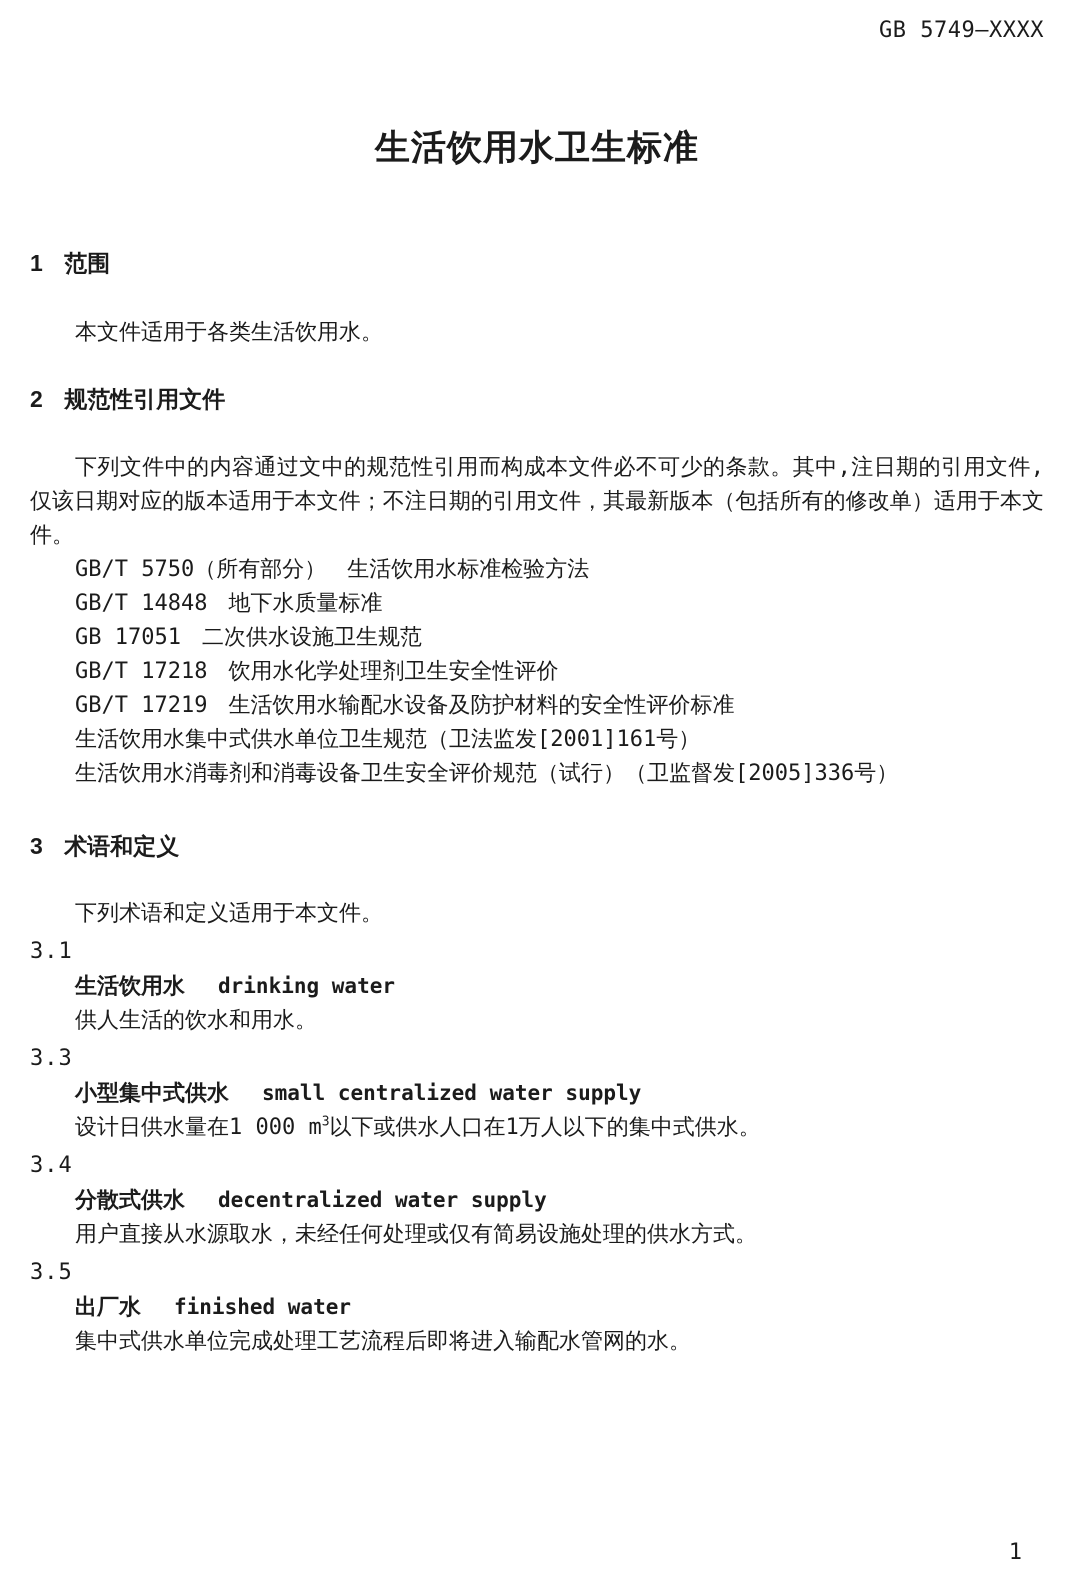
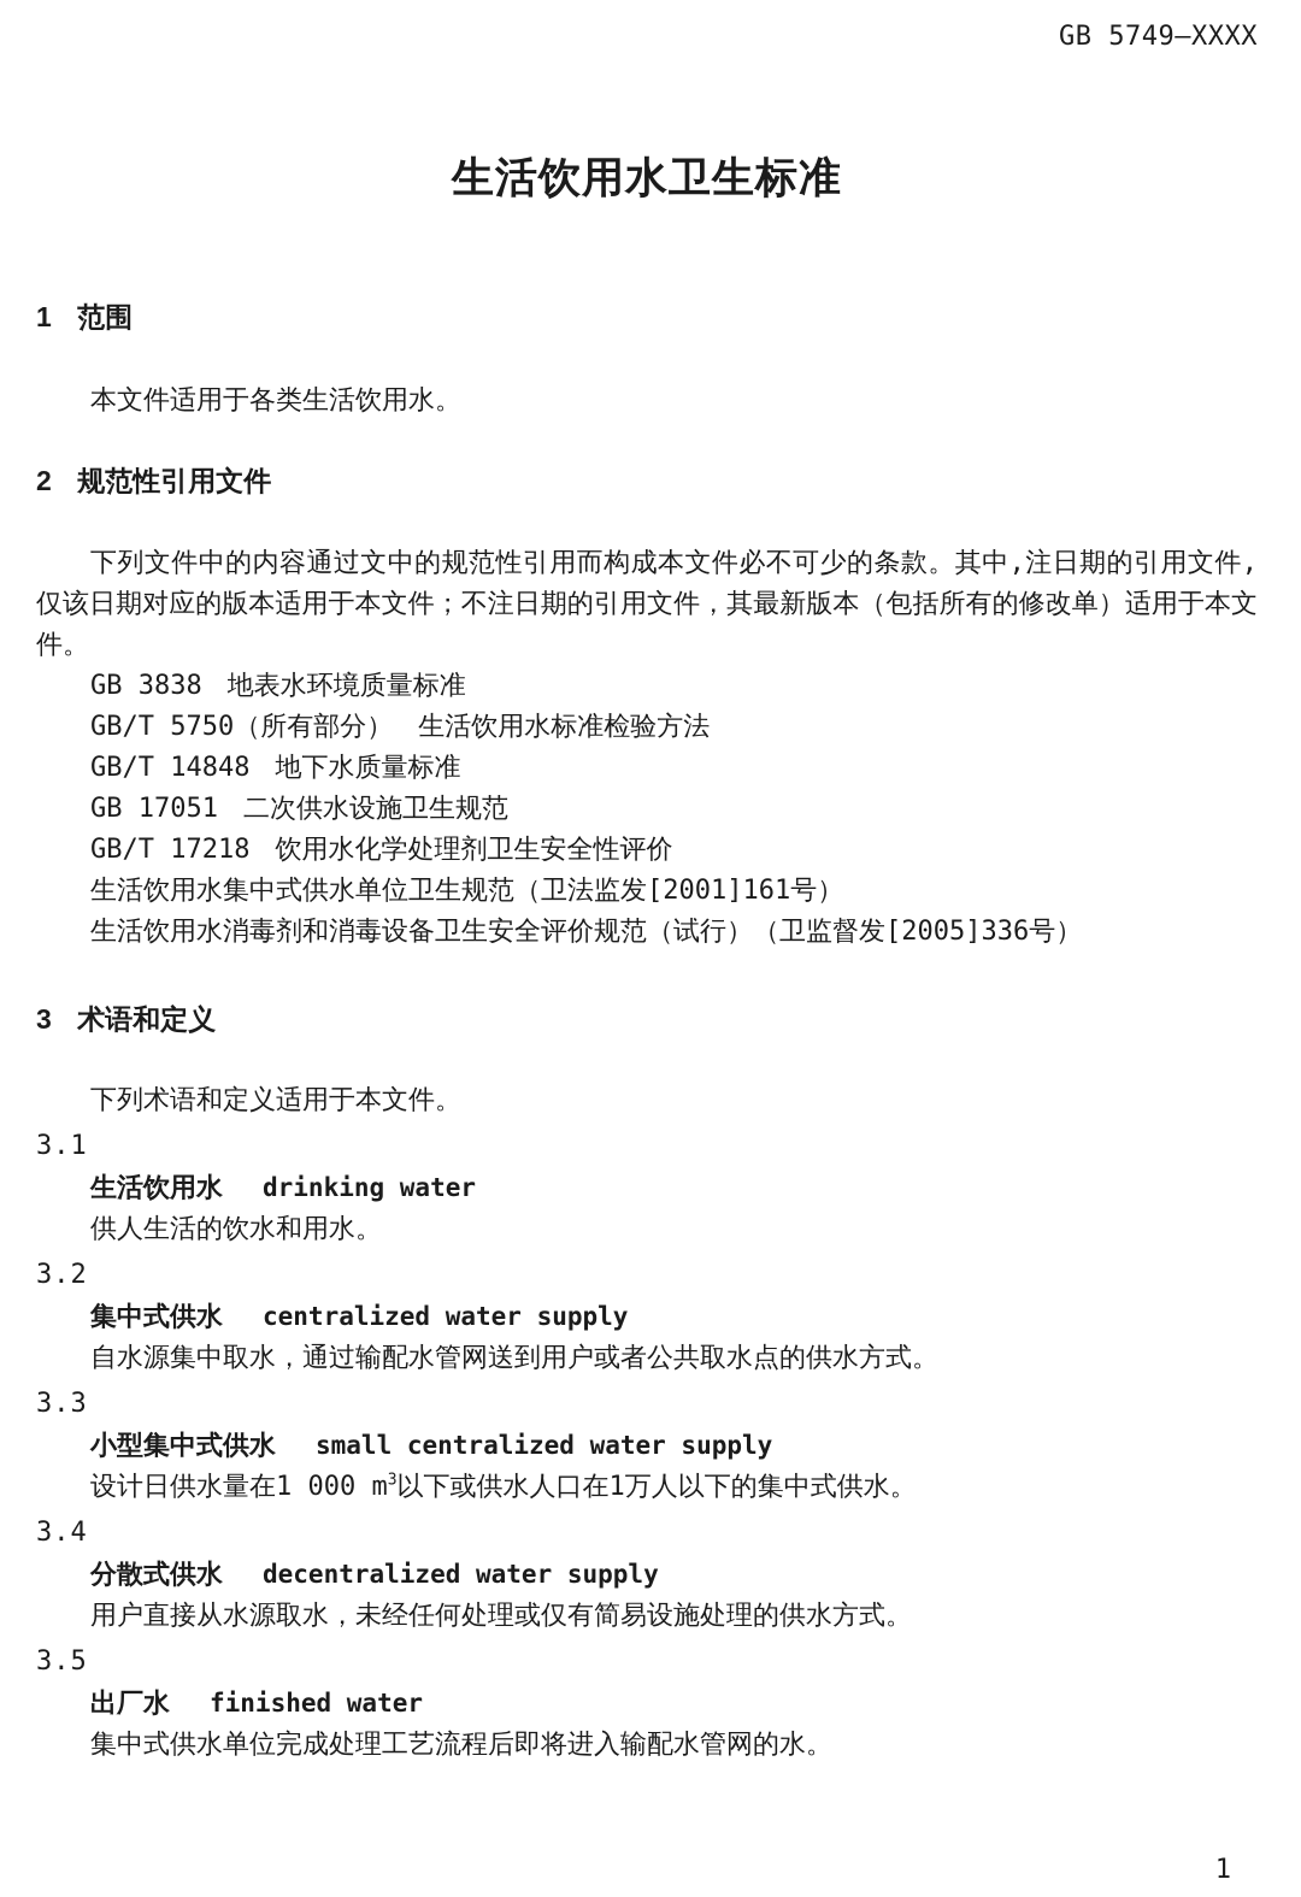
  GB 5749—XXXX
  生活饮用水卫生标准
  1 范围
  本文件适用于各类生活饮用水。
  2 规范性引用文件
  下列文件中的内容通过文中的规范性引用而构成本文件必不可少的条款。其中,注日期的引用文件,仅该日期对应的版本适用于本文件；不注日期的引用文件，其最新版本（包括所有的修改单）适用于本文件。
+ GB 3838 地表水环境质量标准
  GB/T 5750（所有部分） 生活饮用水标准检验方法
  GB/T 14848 地下水质量标准
  GB 17051 二次供水设施卫生规范
  GB/T 17218 饮用水化学处理剂卫生安全性评价
- GB/T 17219 生活饮用水输配水设备及防护材料的安全性评价标准
  生活饮用水集中式供水单位卫生规范（卫法监发[2001]161号）
  生活饮用水消毒剂和消毒设备卫生安全评价规范（试行）（卫监督发[2005]336号）
  3 术语和定义
  下列术语和定义适用于本文件。
  3.1
  生活饮用水 drinking water
  供人生活的饮水和用水。
+ 3.2
+ 集中式供水 centralized water supply
+ 自水源集中取水，通过输配水管网送到用户或者公共取水点的供水方式。
  3.3
  小型集中式供水 small centralized water supply
  设计日供水量在1 000 m3以下或供水人口在1万人以下的集中式供水。
  3.4
  分散式供水 decentralized water supply
  用户直接从水源取水，未经任何处理或仅有简易设施处理的供水方式。
  3.5
  出厂水 finished water
  集中式供水单位完成处理工艺流程后即将进入输配水管网的水。
  1
